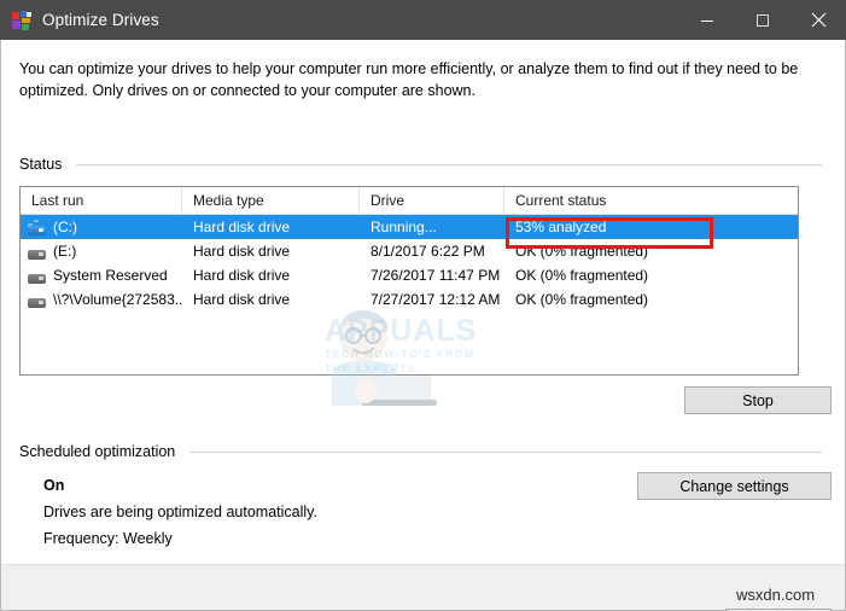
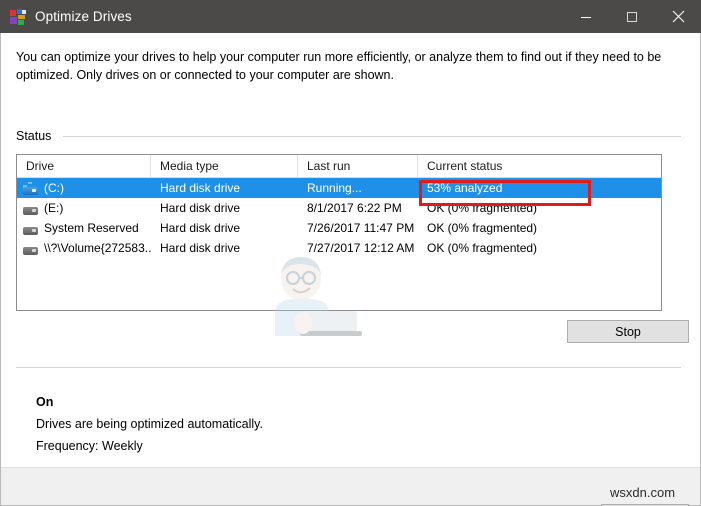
  Optimize Drives
  You can optimize your drives to help your computer run more efficiently, or analyze them to find out if they need to be optimized. Only drives on or connected to your computer are shown.
  Status
- Last run
+ Drive
  Media type
- Drive
+ Last run
  Current status
  (C:)
  Hard disk drive
  Running...
  53% analyzed
  (E:)
  Hard disk drive
  8/1/2017 6:22 PM
  OK (0% fragmented)
  System Reserved
  Hard disk drive
  7/26/2017 11:47 PM
  OK (0% fragmented)
  \\?\Volume{272583..
  Hard disk drive
  7/27/2017 12:12 AM
  OK (0% fragmented)
  Stop
- Scheduled optimization
  On
  Drives are being optimized automatically.
  Frequency: Weekly
- Change settings
- APPUALS
- TECH HOW-TO'S FROM
- THE EXPERTS
  wsxdn.com
